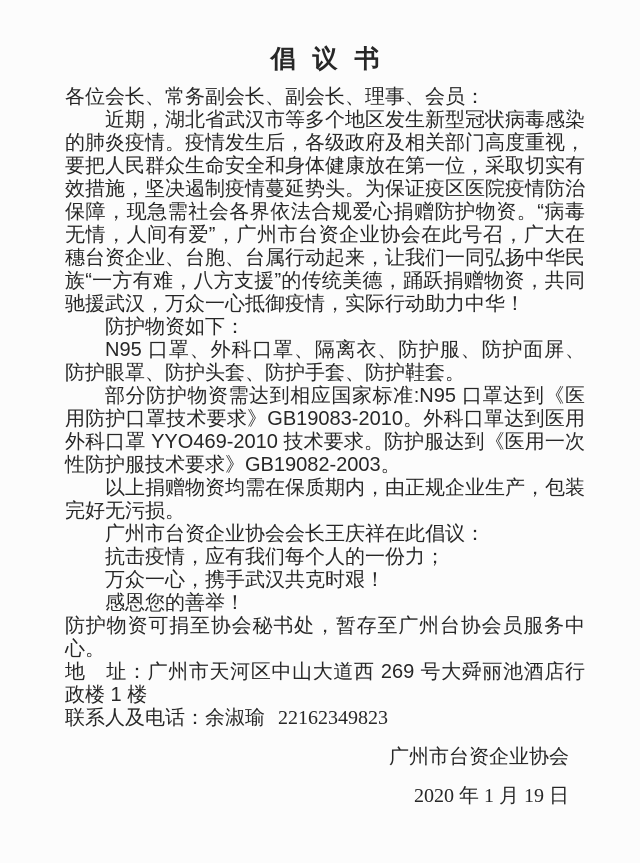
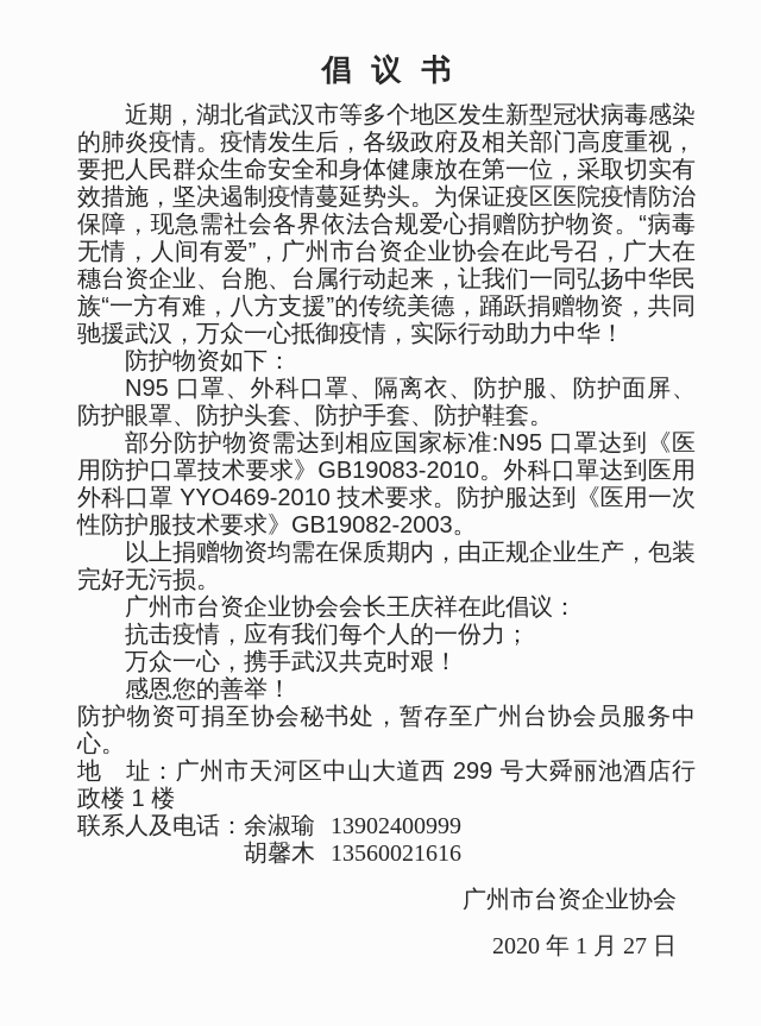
  倡 议 书
- 各位会长、常务副会长、副会长、理事、会员：
  近期，湖北省武汉市等多个地区发生新型冠状病毒感染的肺炎疫情。疫情发生后，各级政府及相关部门高度重视，要把人民群众生命安全和身体健康放在第一位，采取切实有效措施，坚决遏制疫情蔓延势头。为保证疫区医院疫情防治保障，现急需社会各界依法合规爱心捐赠防护物资。“病毒无情，人间有爱”，广州市台资企业协会在此号召，广大在穗台资企业、台胞、台属行动起来，让我们一同弘扬中华民族“一方有难，八方支援”的传统美德，踊跃捐赠物资，共同驰援武汉，万众一心抵御疫情，实际行动助力中华！
  防护物资如下：
  N95 口罩、外科口罩、隔离衣、防护服、防护面屏、防护眼罩、防护头套、防护手套、防护鞋套。
  部分防护物资需达到相应国家标准:N95 口罩达到《医用防护口罩技术要求》GB19083-2010。外科口單达到医用外科口罩 YYO469-2010 技术要求。防护服达到《医用一次性防护服技术要求》GB19082-2003。
  以上捐赠物资均需在保质期内，由正规企业生产，包装完好无污损。
  广州市台资企业协会会长王庆祥在此倡议：
  抗击疫情，应有我们每个人的一份力；
  万众一心，携手武汉共克时艰！
  感恩您的善举！
  防护物资可捐至协会秘书处，暂存至广州台协会员服务中心。
- 地 址：广州市天河区中山大道西 269 号大舜丽池酒店行政楼 1 楼
+ 地 址：广州市天河区中山大道西 299 号大舜丽池酒店行政楼 1 楼
  联系人及电话：
  余淑瑜
- 22162349823
+ 13902400999
+ 胡馨木
+ 13560021616
  广州市台资企业协会
- 2020 年 1 月 19 日
+ 2020 年 1 月 27 日
